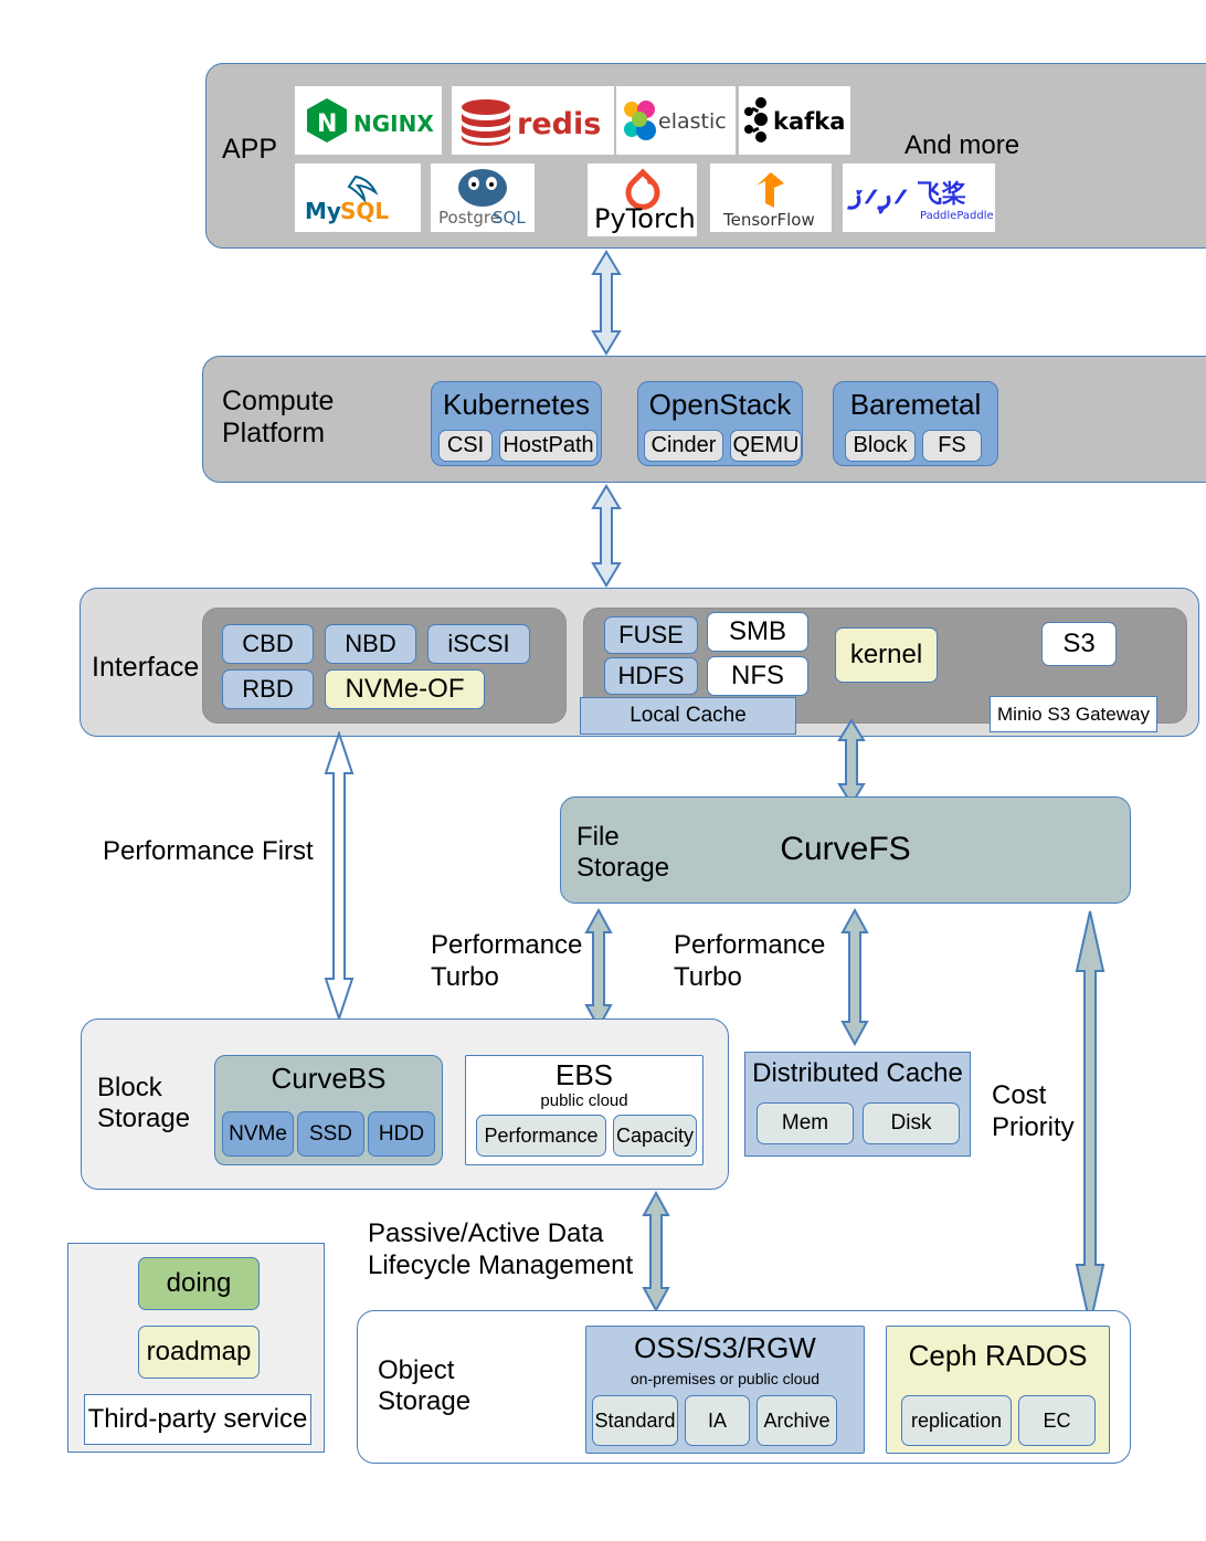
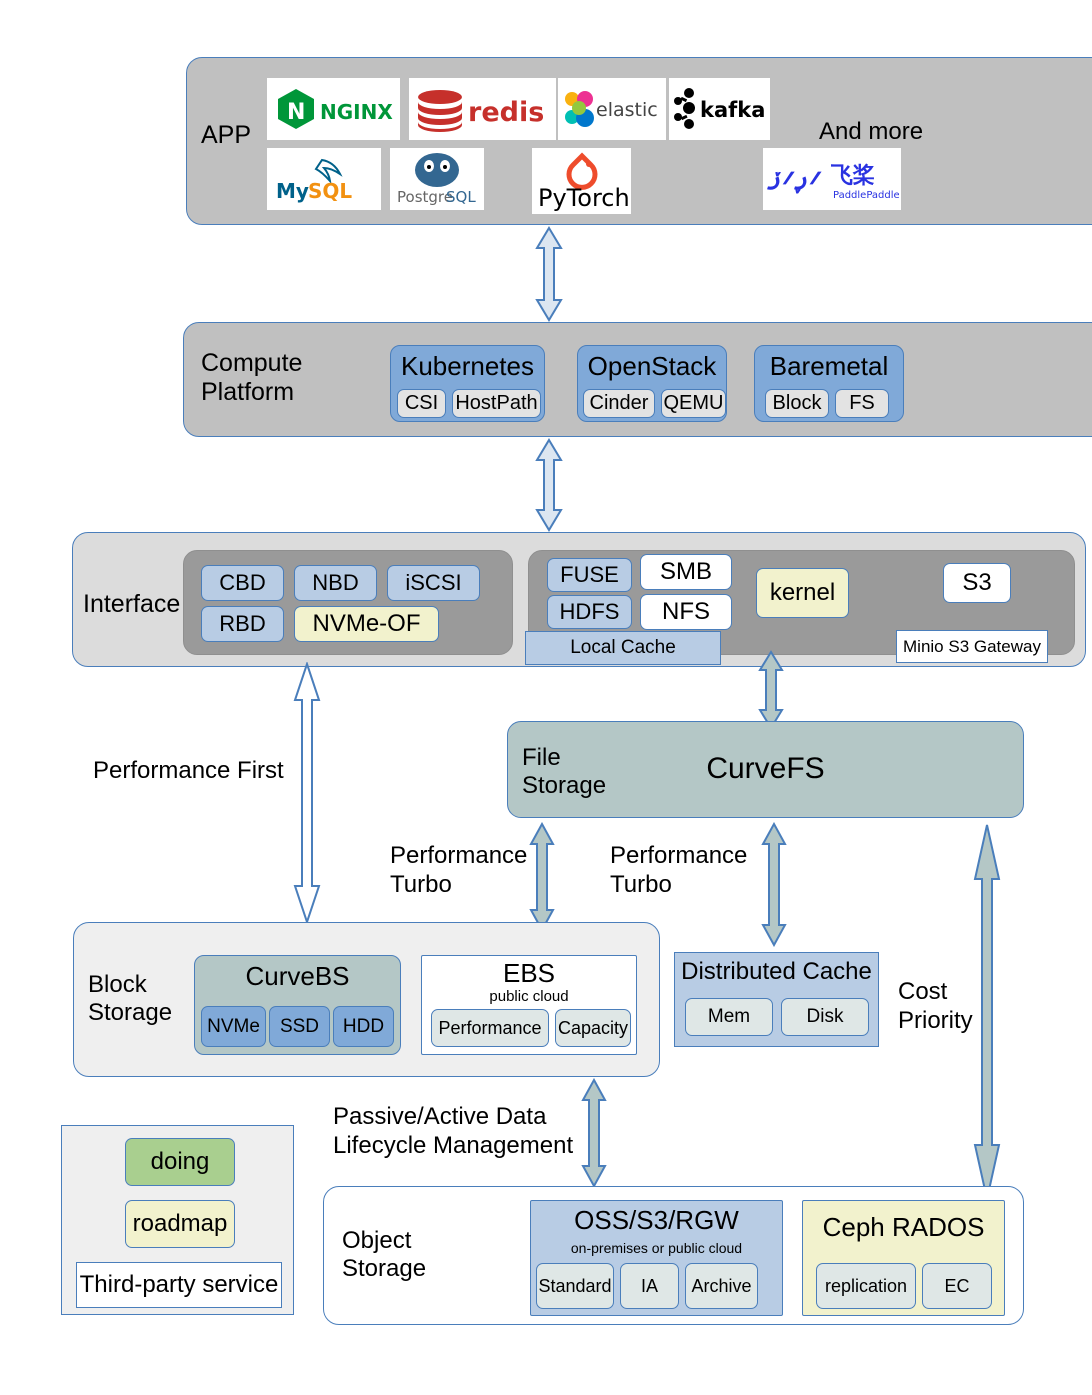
  APP
  And more
  N
  NGINX
  redis
  elastic
  kafka
  My
  SQL
  Postgre
  SQL
  PyTorch
- TensorFlow
  ؍ڕ؍ڒ
  飞桨
  PaddlePaddle
  Compute
  Platform
  Kubernetes
  CSI
  HostPath
  OpenStack
  Cinder
  QEMU
  Baremetal
  Block
  FS
  Interface
  CBD
  NBD
  iSCSI
  RBD
  NVMe-OF
  FUSE
  HDFS
  SMB
  NFS
  kernel
  S3
  Local Cache
  Minio S3 Gateway
  Performance First
  File
  Storage
  CurveFS
  Performance
  Turbo
  Performance
  Turbo
  Cost
  Priority
  Block
  Storage
  CurveBS
  NVMe
  SSD
  HDD
  EBS
  public cloud
  Performance
  Capacity
  Distributed Cache
  Mem
  Disk
  Passive/Active Data
  Lifecycle Management
  doing
  roadmap
  Third-party service
  Object
  Storage
  OSS/S3/RGW
  on-premises or public cloud
  Standard
  IA
  Archive
  Ceph RADOS
  replication
  EC
